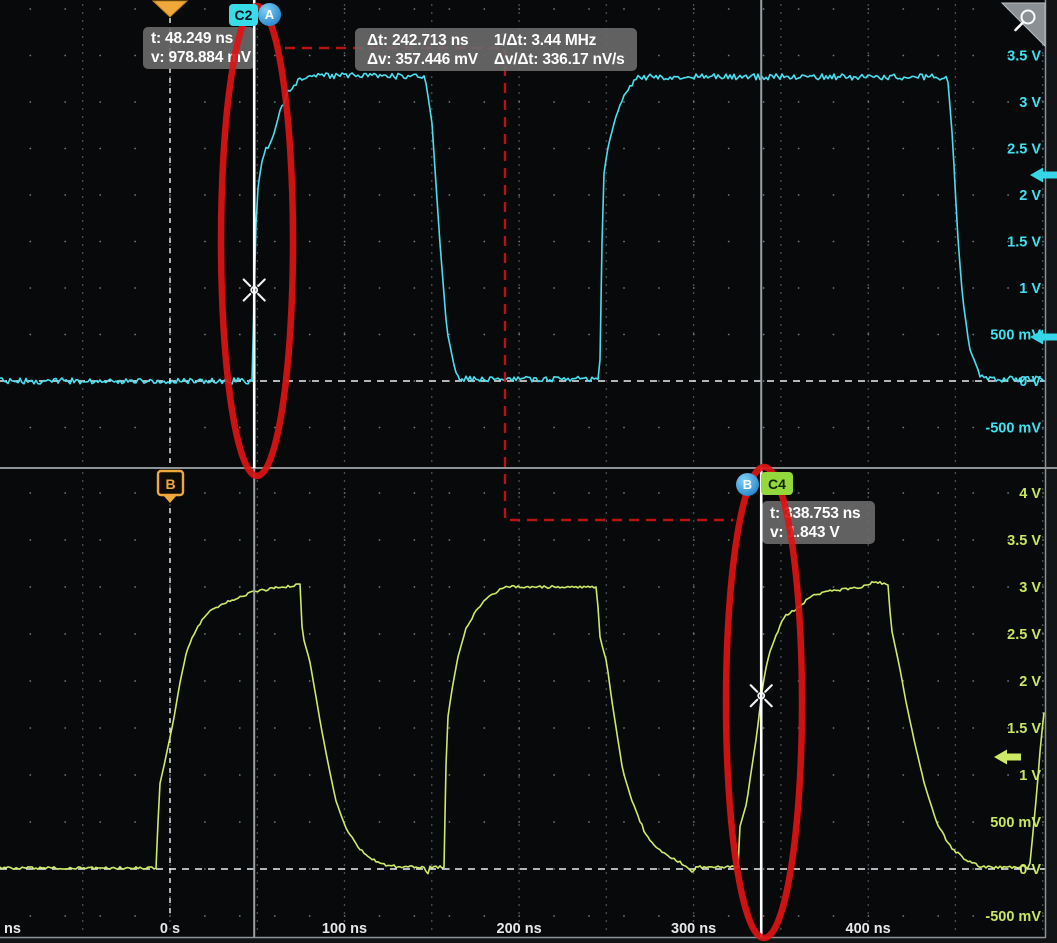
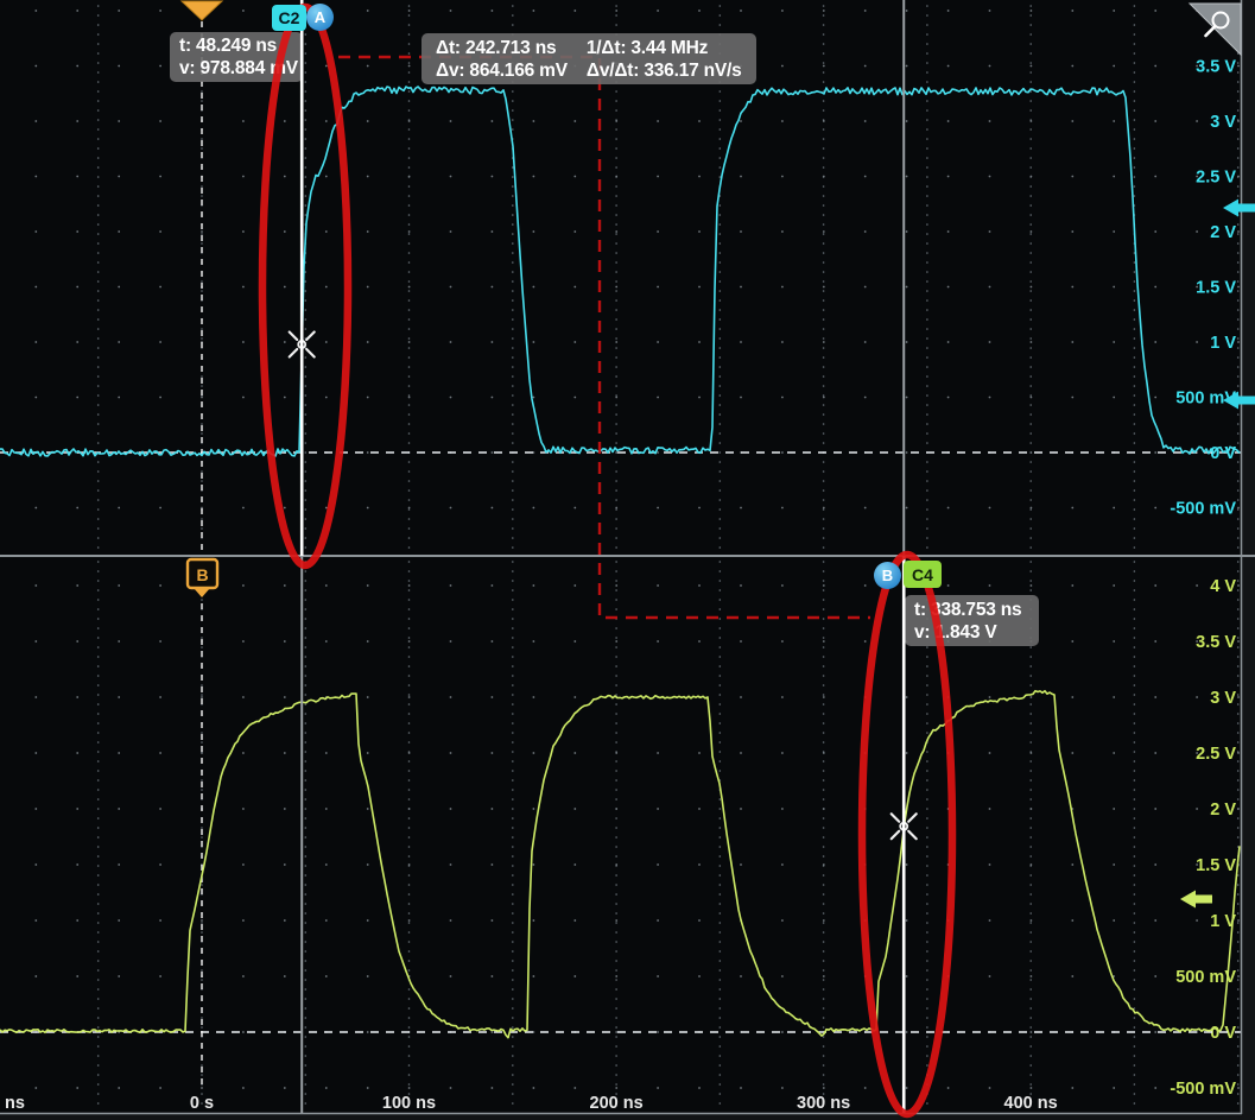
  3.5 V
  3 V
  2.5 V
  2 V
  1.5 V
  1 V
  500 m
  0 V
  -500 mV
  4 V
  3.5 V
  3 V
  2.5 V
  2 V
  1.5 V
  1 V
  500 mV
  0 V
  -500 mV
  ns
  0 s
  100 ns
  200 ns
  300 ns
  400 ns
  t: 48.249 ns
  v: 978.884V
  Δt: 242.713 ns
- Δv: 357.446 mV
+ Δv: 864.166 mV
  1/Δt: 3.44 MHz
  Δv/Δt: 336.17 nV/s
  t:38.753 ns
  v:.843 V
  B
  C2
  A
  B
  C4
